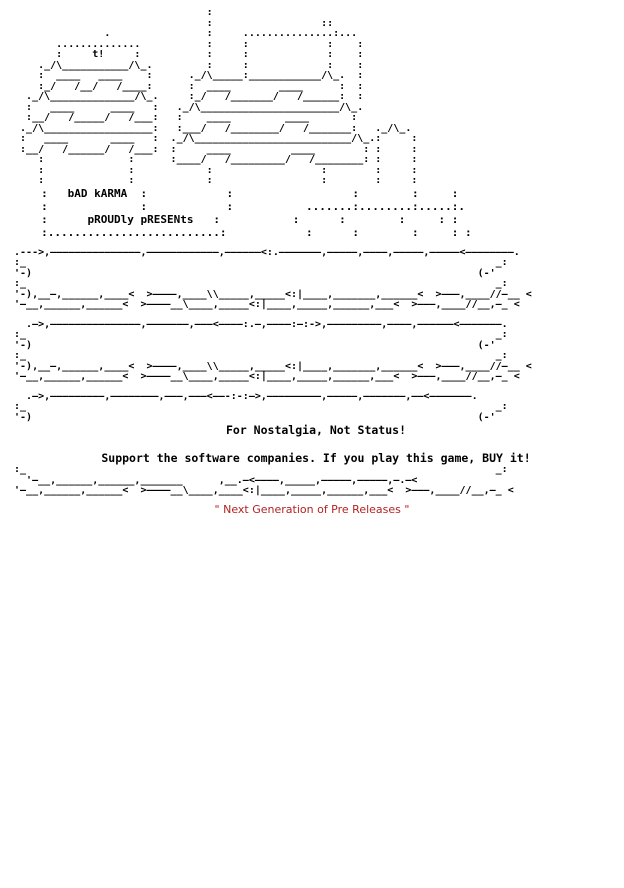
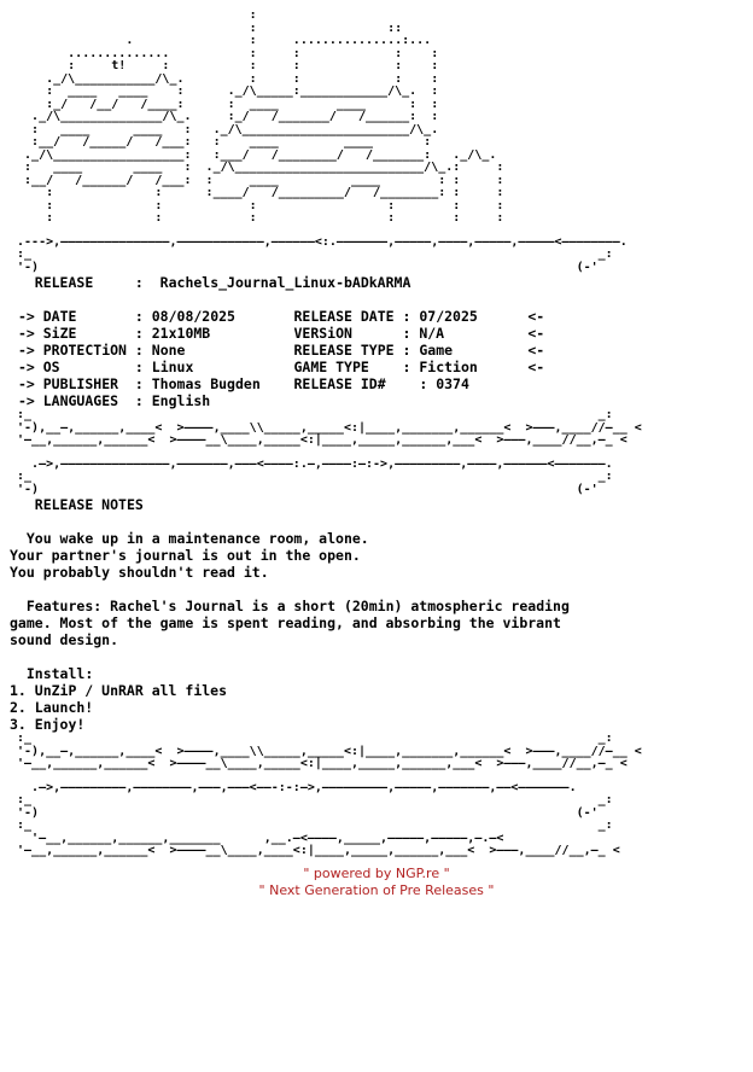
  :
  : ::
  . : ...............:...
  .............. : : : :
  : t! : : : : :
  ._/\___________/\_. : : : :
  : ____ ____ : ._/\_____:____________/\_. :
  :_/ /__/ /____: : ____ ____ : :
  ._/\______________/\_. :_/ /_______/ /______: :
  : ____ ____ : ._/\_______________________/\_.
  :__/ /_____/ /___: : ____ ____ :
  ._/\__________________: :___/ /________/ /_______: ._/\_.
  : ____ ____ : ._/\__________________________/\_.: :
  :__/ /______/ /___: : ____ ____ : : :
  : : :____/ /_________/ /________: : :
  : : : : : :
  : : : : : :
- : bAD kARMA : : : : :
- : : : .......:........:.....:.
- : pROUDly pRESENts : : : : : :
- :..........................: : : : : :
  .--->,———————————————,————————————,——————<:.———————,—————,————,—————,—————<————————.
  :_ _:
  '-) (-'
+ RELEASE : Rachels_Journal_Linux-bADkARMA -> DATE : 08/08/2025 RELEASE DATE : 07/2025 <- -> SiZE : 21x10MB VERSiON : N/A <- -> PROTECTiON : None RELEASE TYPE : Game <- -> OS : Linux GAME TYPE : Fiction <- -> PUBLISHER : Thomas Bugden RELEASE ID# : 0374 -> LANGUAGES : English
  :_ _:
  '-),__—,______,____< >————,____\\_____,_____<:|____,_______,______< >———,____//—__ <
  '—__,______,______< >————__\____,_____<:|____,_____,______,___< >———,____//__,—_ <
  .—>,———————————————,———————,———<————:.—,————:—:->,—————————,————,——————<———————.
  :_ _:
  '-) (-'
+ RELEASE NOTES You wake up in a maintenance room, alone.
+ Your partner's journal is out in the open.
+ You probably shouldn't read it. Features: Rachel's Journal is a short (20min) atmospheric reading
+ game. Most of the game is spent reading, and absorbing the vibrant
+ sound design. Install:
+ 1. UnZiP / UnRAR all files
+ 2. Launch!
+ 3. Enjoy!
  :_ _:
  '-),__—,______,____< >————,____\\_____,_____<:|____,_______,______< >———,____//—__ <
  '—__,______,______< >————__\____,_____<:|____,_____,______,___< >———,____//__,—_ <
  .—>,—————————,————————,———,———<——-:-:—>,—————————,—————,———————,——<———————.
  :_ _:
  '-) (-'
- For Nostalgia, Not Status! Support the software companies. If you play this game, BUY it!
  :_ _:
  '—__,______,______,_______ ,__.—<————,_____,—————,—————,—.—<
  '—__,______,______< >————__\____,____<:|____,_____,______,___< >———,____//__,—_ <
+ " powered by NGP.re "
  " Next Generation of Pre Releases "
